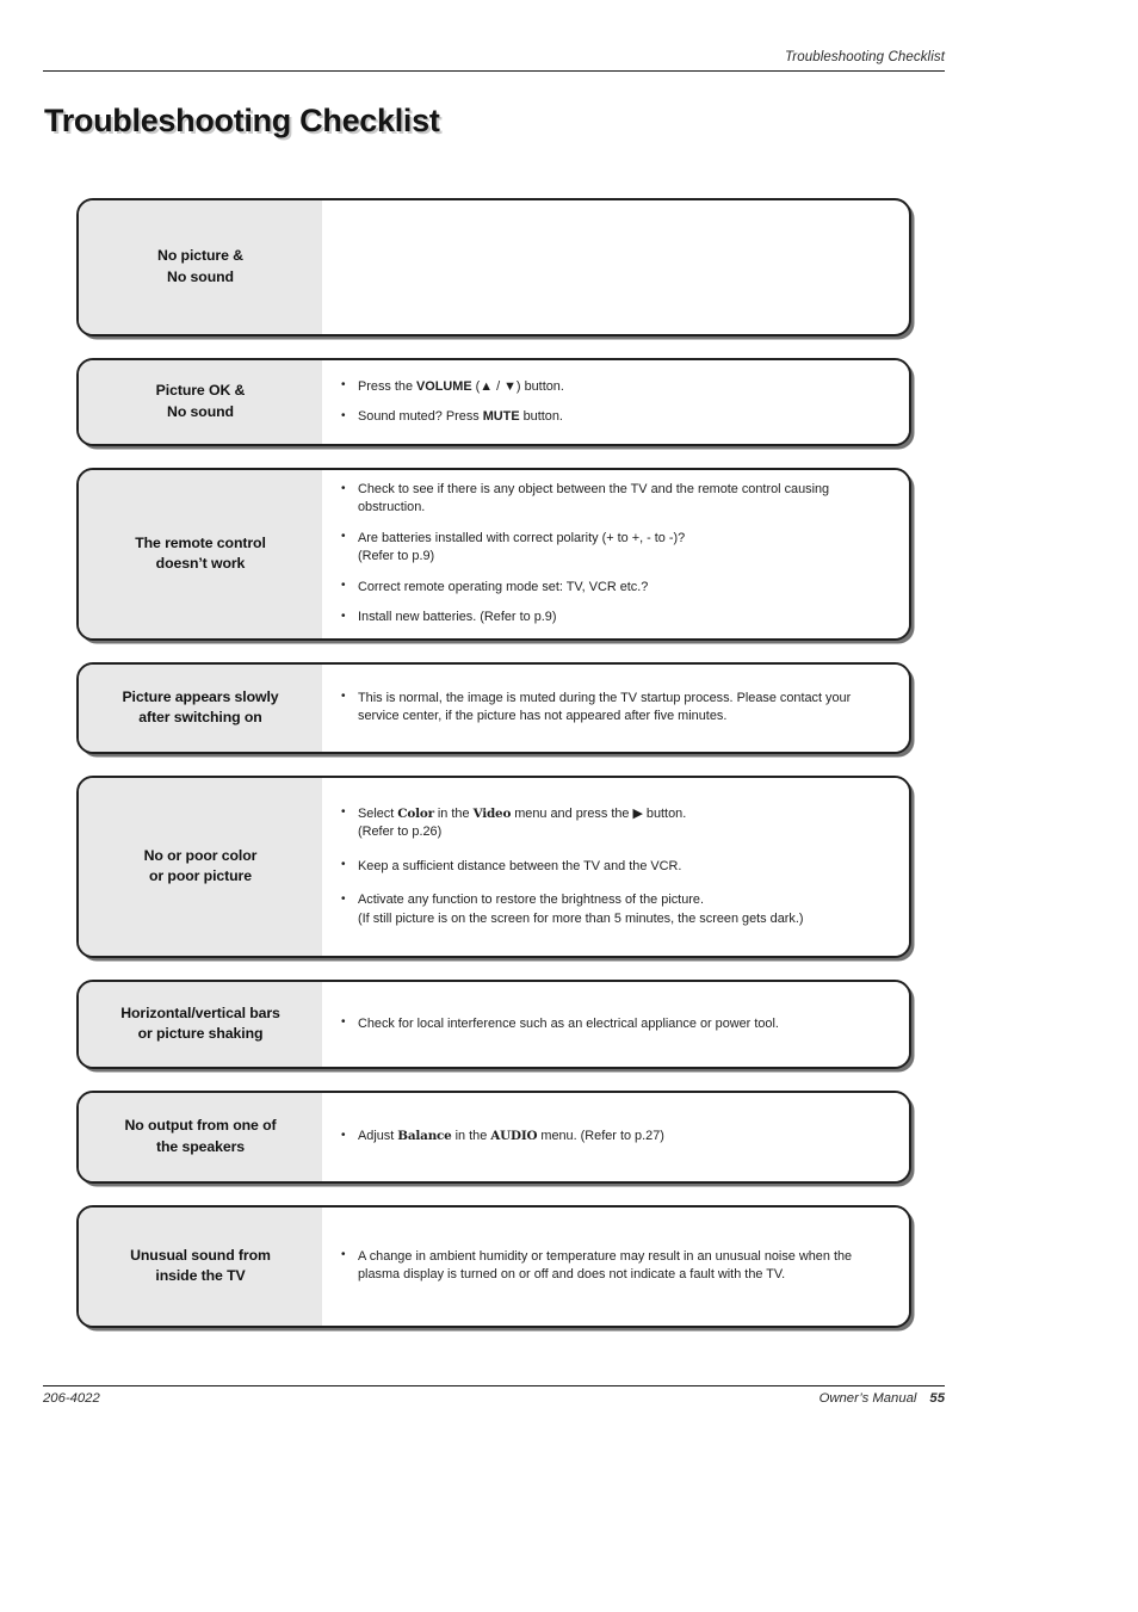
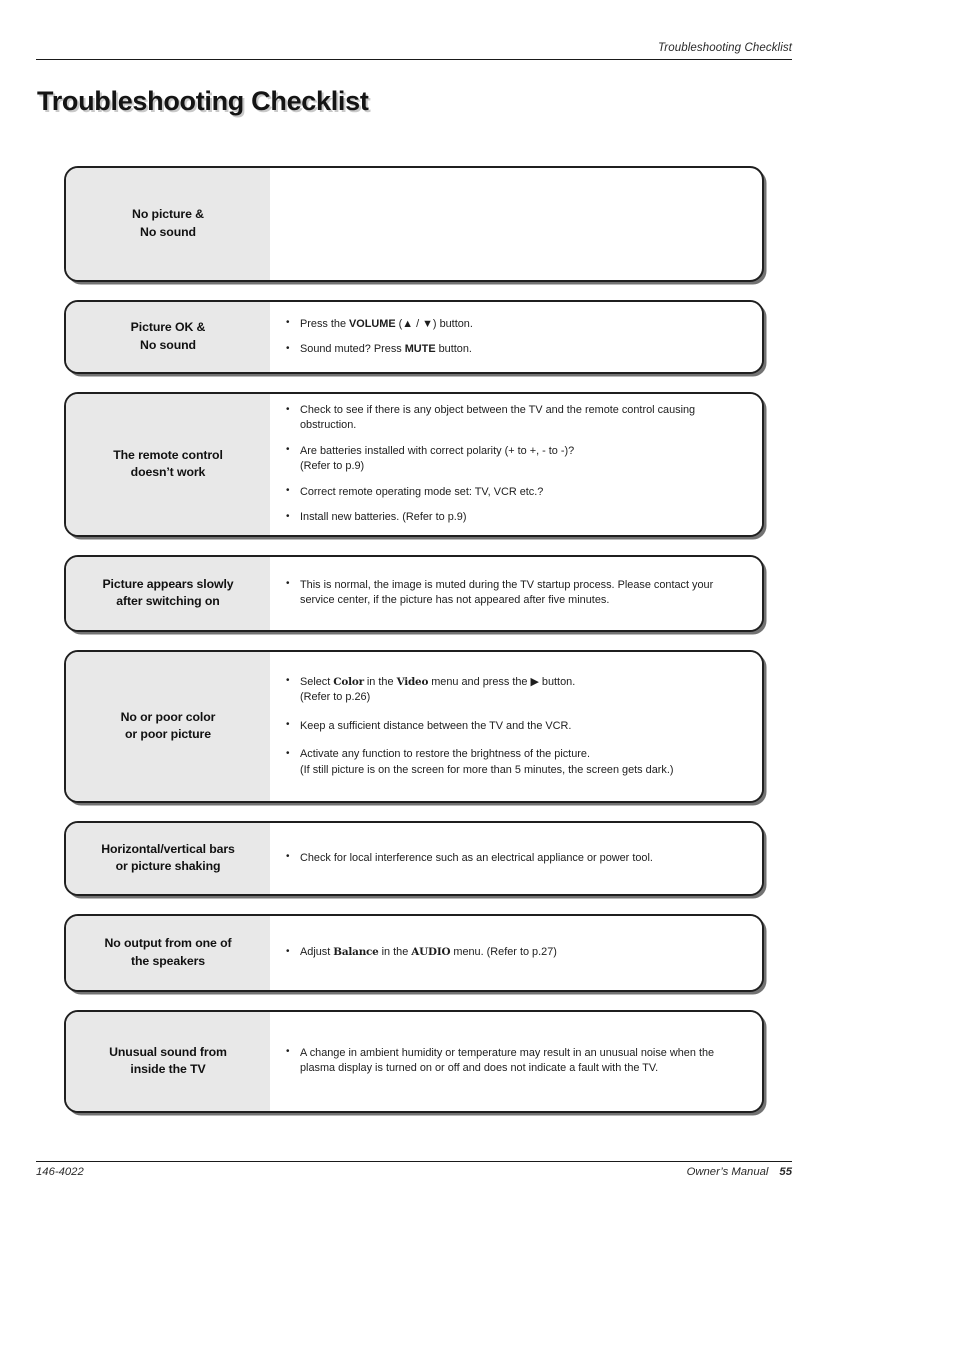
  Troubleshooting Checklist
  Troubleshooting Checklist
  No picture &
  No sound
  Picture OK &
  No sound
  Press the VOLUME (▲ / ▼) button.
  Sound muted? Press MUTE button.
  The remote control
  doesn’t work
  Check to see if there is any object between the TV and the remote control causing obstruction.
  Are batteries installed with correct polarity (+ to +, - to -)?
  (Refer to p.9)
  Correct remote operating mode set: TV, VCR etc.?
  Install new batteries. (Refer to p.9)
  Picture appears slowly
  after switching on
  This is normal, the image is muted during the TV startup process. Please contact your service center, if the picture has not appeared after five minutes.
  No or poor color
  or poor picture
  Select Color in the Video menu and press the ▶ button.
  (Refer to p.26)
  Keep a sufficient distance between the TV and the VCR.
  Activate any function to restore the brightness of the picture.
  (If still picture is on the screen for more than 5 minutes, the screen gets dark.)
  Horizontal/vertical bars
  or picture shaking
  Check for local interference such as an electrical appliance or power tool.
  No output from one of
  the speakers
  Adjust Balance in the AUDIO menu. (Refer to p.27)
  Unusual sound from
  inside the TV
  A change in ambient humidity or temperature may result in an unusual noise when the plasma display is turned on or off and does not indicate a fault with the TV.
- 206-4022
+ 146-4022
  Owner’s Manual 55
